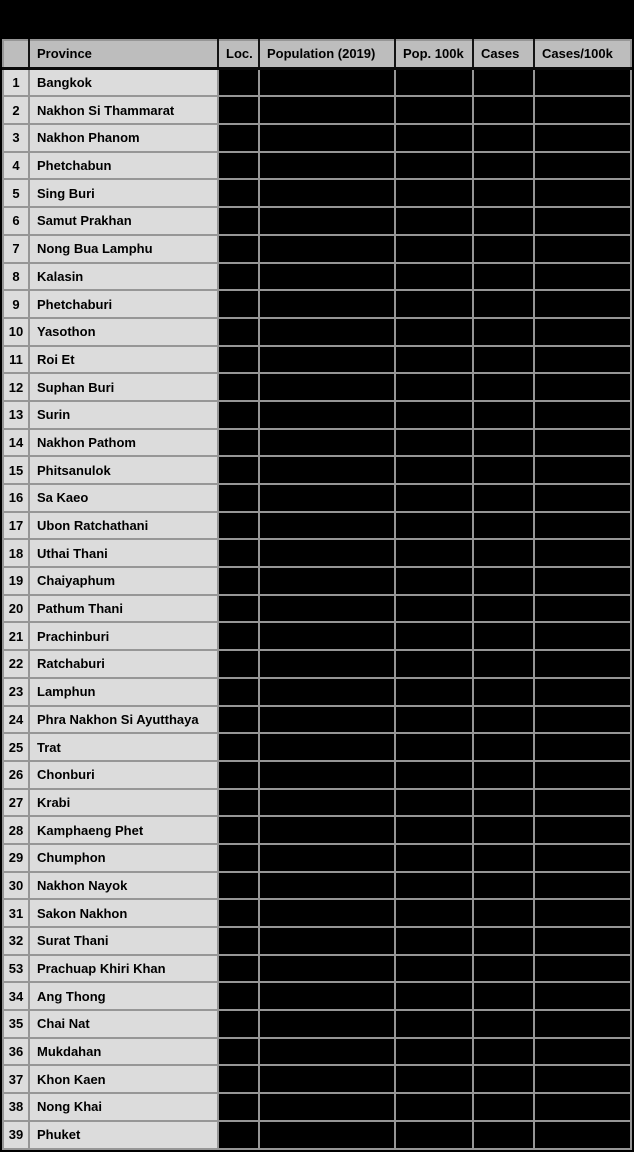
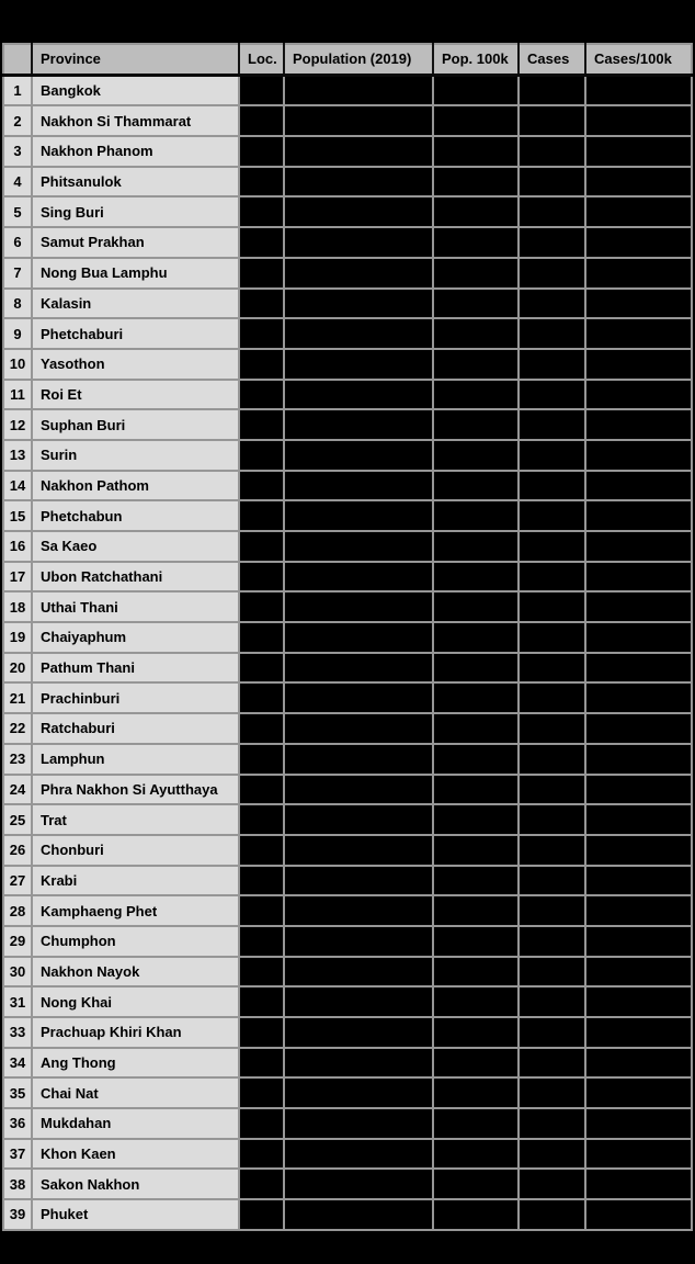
  	Province	Loc.	Population (2019)	Pop. 100k	Cases	Cases/100k
  1	Bangkok
  2	Nakhon Si Thammarat
  3	Nakhon Phanom
- 4	Phetchabun
+ 4	Phitsanulok
  5	Sing Buri
  6	Samut Prakhan
  7	Nong Bua Lamphu
  8	Kalasin
  9	Phetchaburi
  10	Yasothon
  11	Roi Et
  12	Suphan Buri
  13	Surin
  14	Nakhon Pathom
- 15	Phitsanulok
+ 15	Phetchabun
  16	Sa Kaeo
  17	Ubon Ratchathani
  18	Uthai Thani
  19	Chaiyaphum
  20	Pathum Thani
  21	Prachinburi
  22	Ratchaburi
  23	Lamphun
  24	Phra Nakhon Si Ayutthaya
  25	Trat
  26	Chonburi
  27	Krabi
  28	Kamphaeng Phet
  29	Chumphon
  30	Nakhon Nayok
- 31	Sakon Nakhon
+ 31	Nong Khai
- 32	Surat Thani
- 53	Prachuap Khiri Khan
+ 33	Prachuap Khiri Khan
  34	Ang Thong
  35	Chai Nat
  36	Mukdahan
  37	Khon Kaen
- 38	Nong Khai
+ 38	Sakon Nakhon
  39	Phuket
